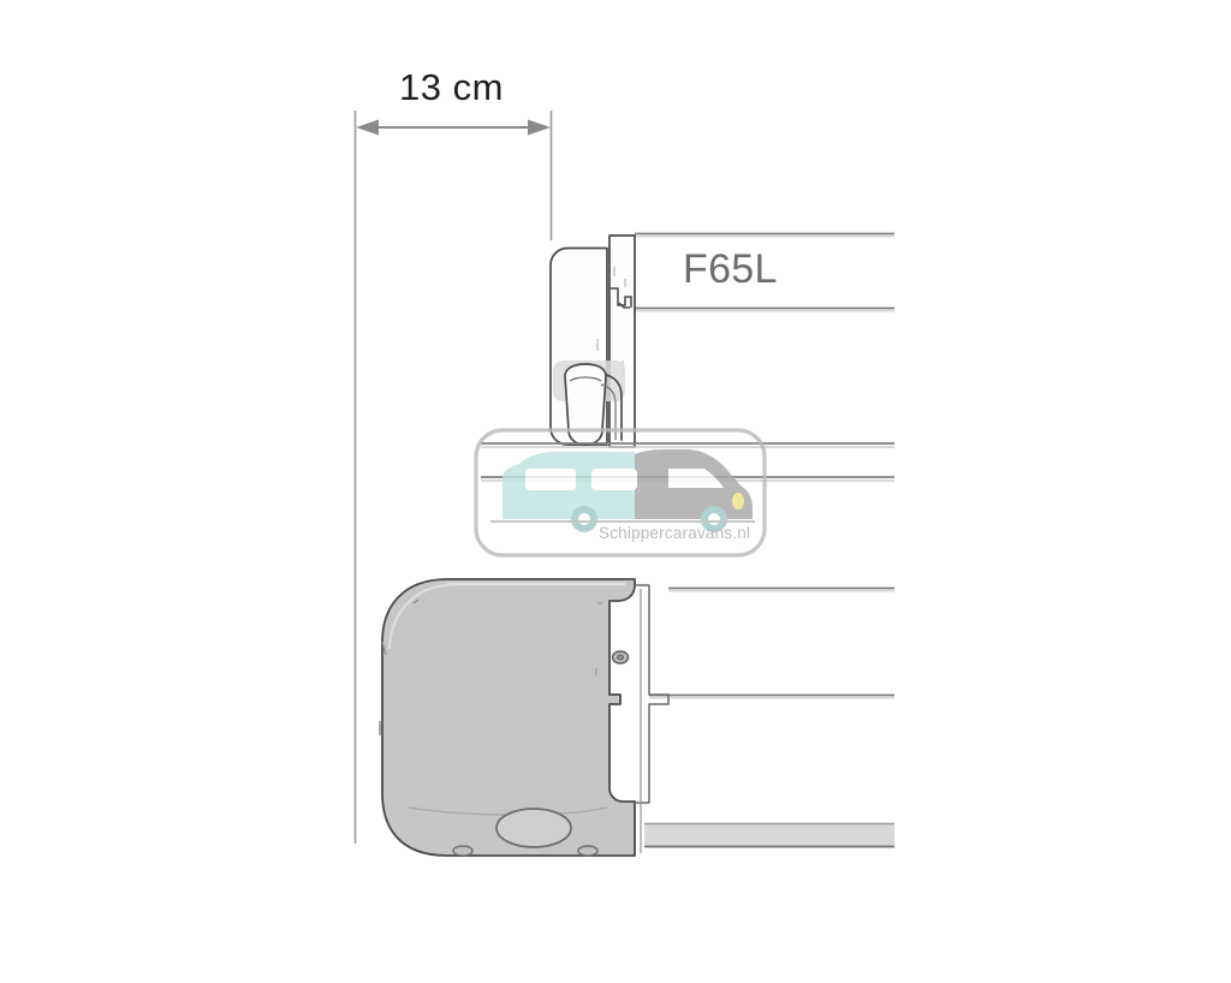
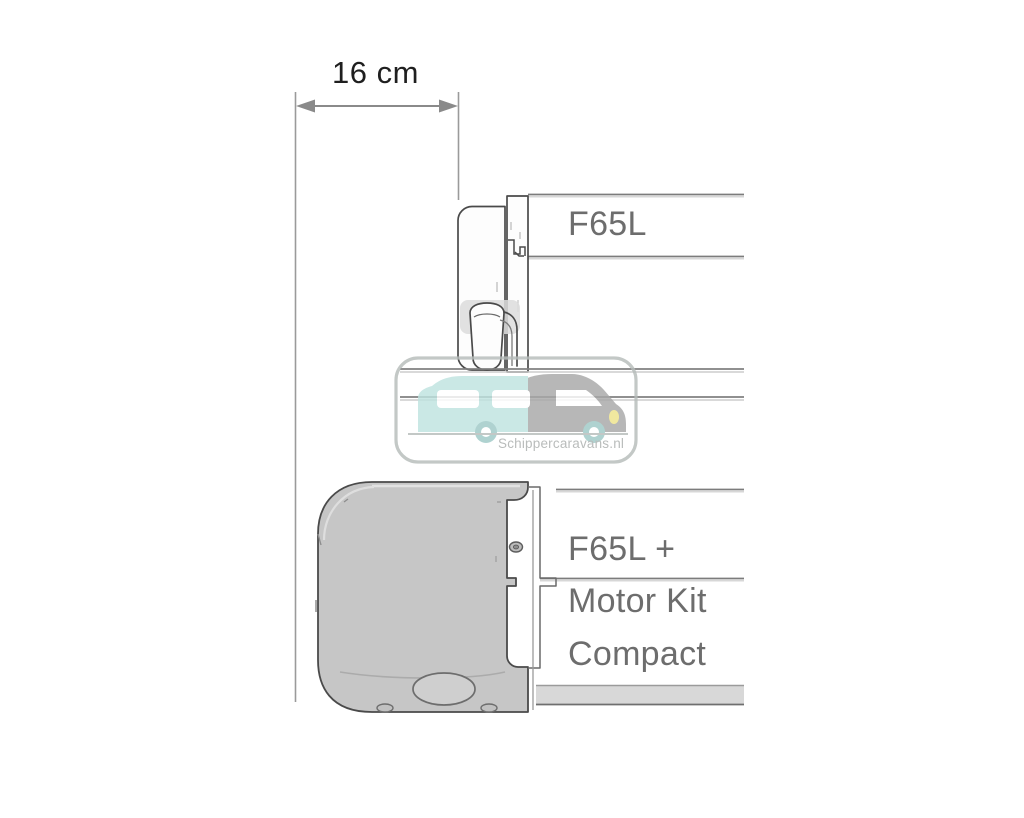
- 13 cm
+ 16 cm
  F65L
+ F65L +
+ Motor Kit
+ Compact
  Schippercaravans.nl
